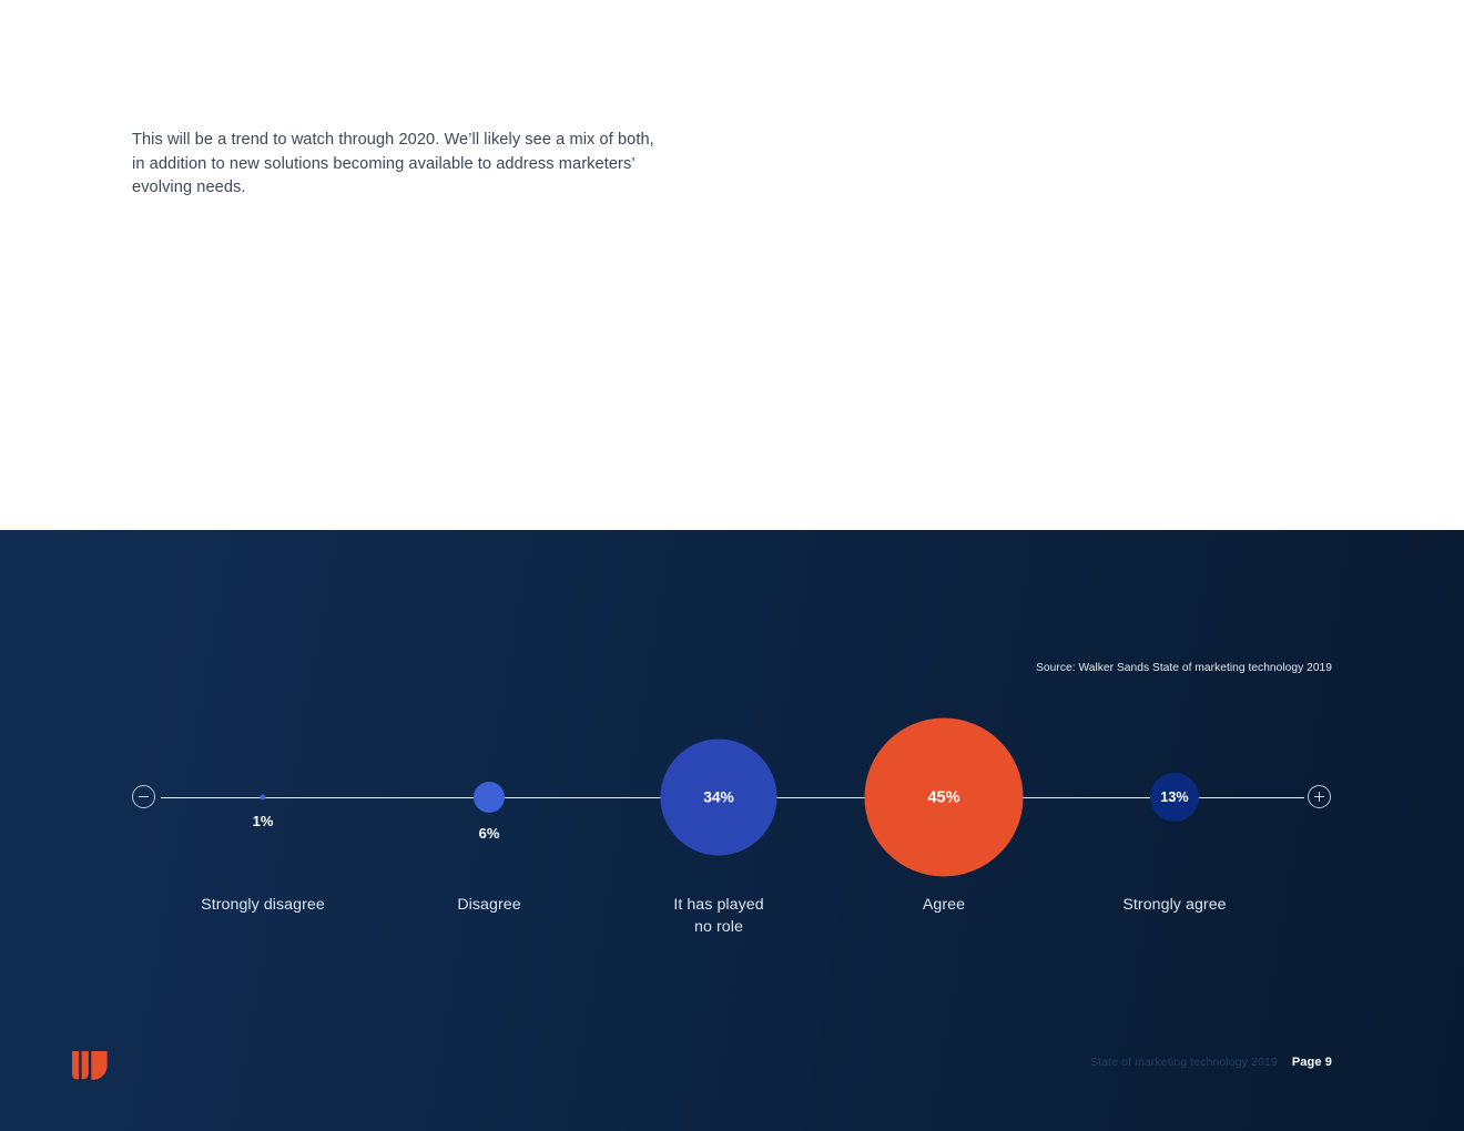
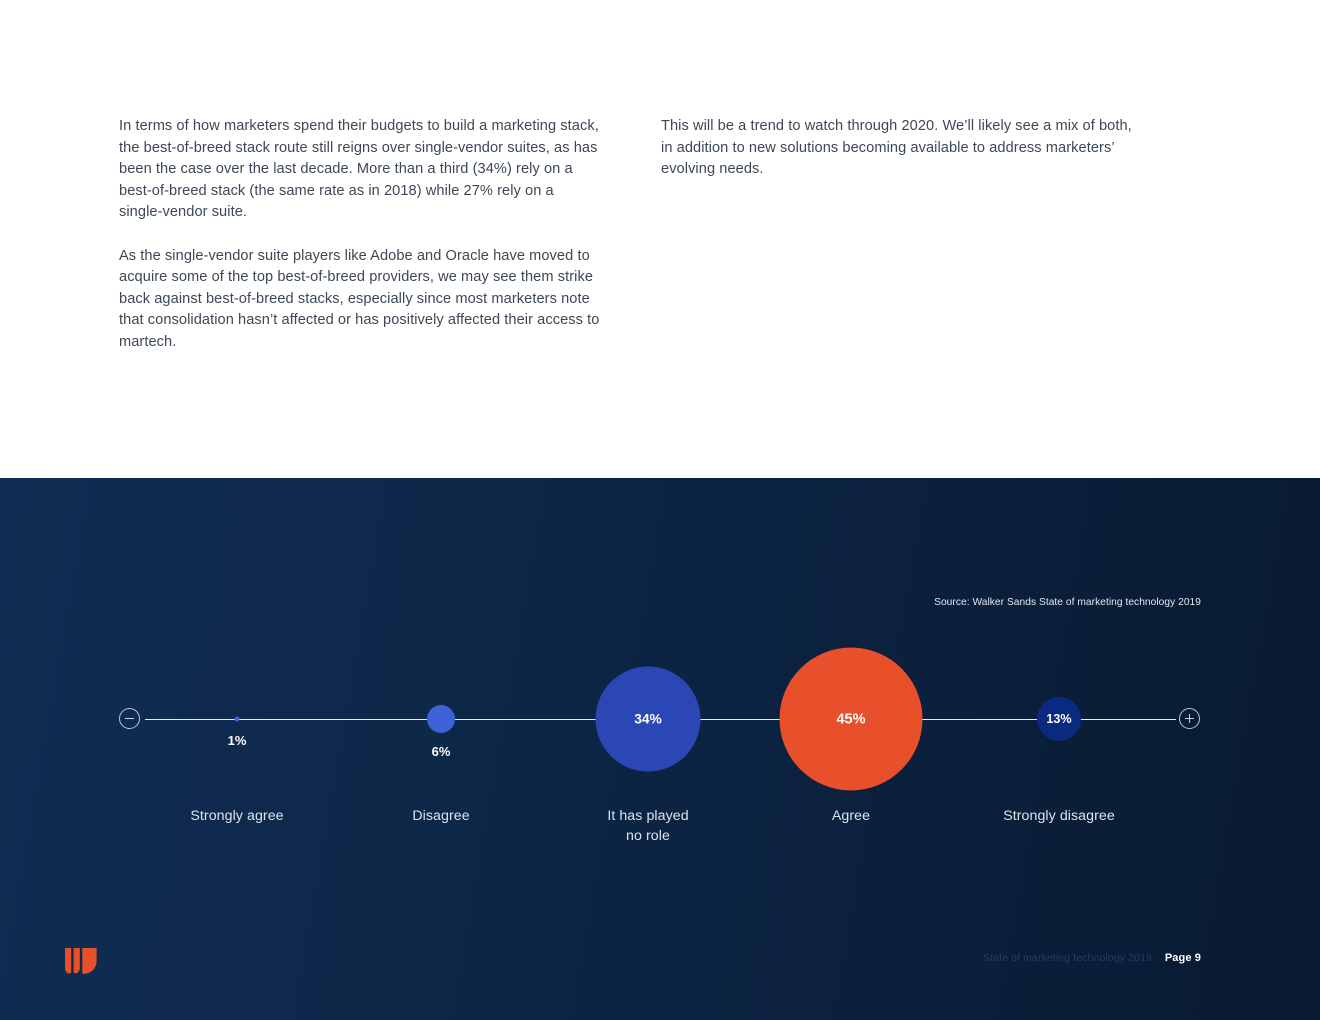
+ In terms of how marketers spend their budgets to build a marketing stack, the best-of-breed stack route still reigns over single-vendor suites, as has been the case over the last decade. More than a third (34%) rely on a best-of-breed stack (the same rate as in 2018) while 27% rely on a single-vendor suite.
+ As the single-vendor suite players like Adobe and Oracle have moved to acquire some of the top best-of-breed providers, we may see them strike back against best-of-breed stacks, especially since most marketers note that consolidation hasn’t affected or has positively affected their access to martech.
  This will be a trend to watch through 2020. We’ll likely see a mix of both, in addition to new solutions becoming available to address marketers’ evolving needs.
  Source: Walker Sands State of marketing technology 2019
  1%
  6%
  34%
  45%
  13%
- Strongly disagree
+ Strongly agree
  Disagree
  It has played
  no role
  Agree
- Strongly agree
+ Strongly disagree
  State of marketing technology 2019
  Page 9
